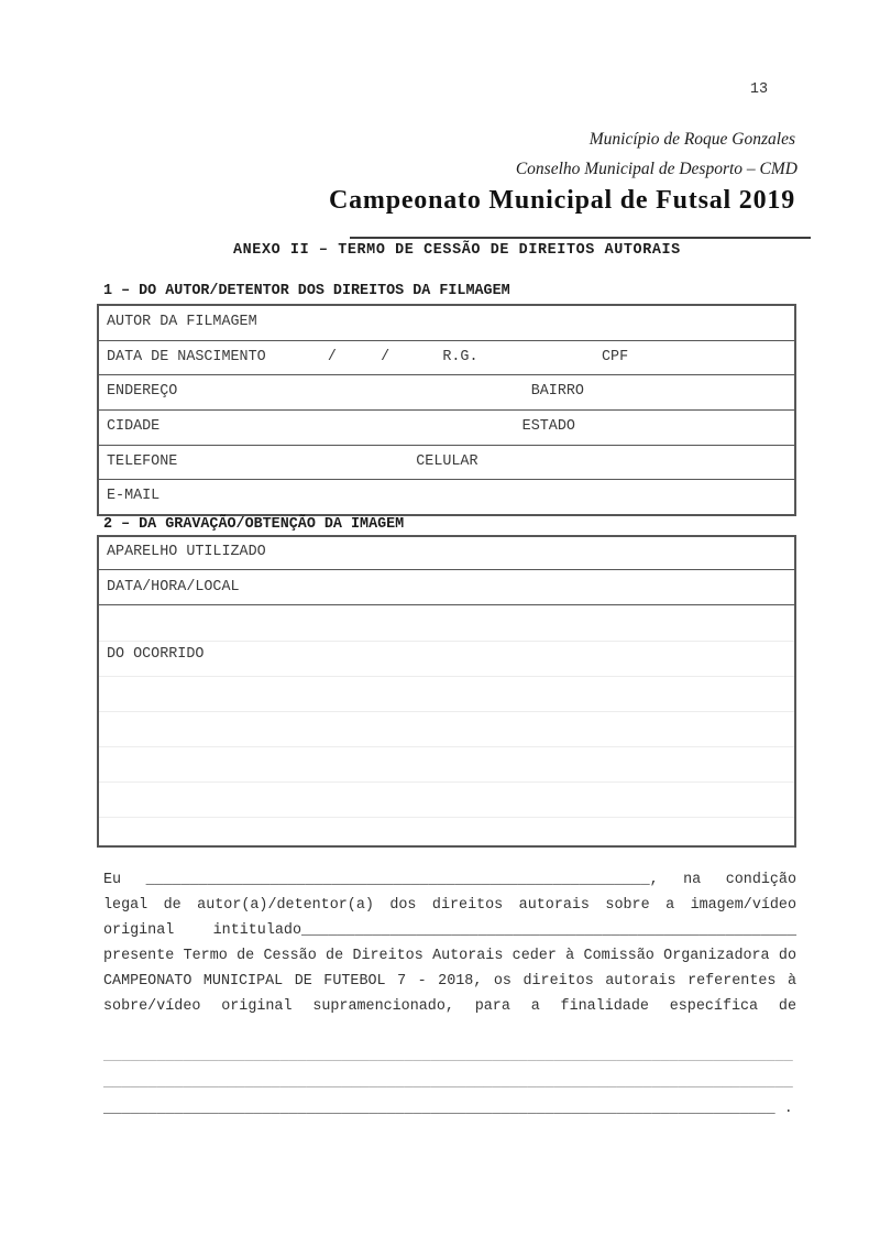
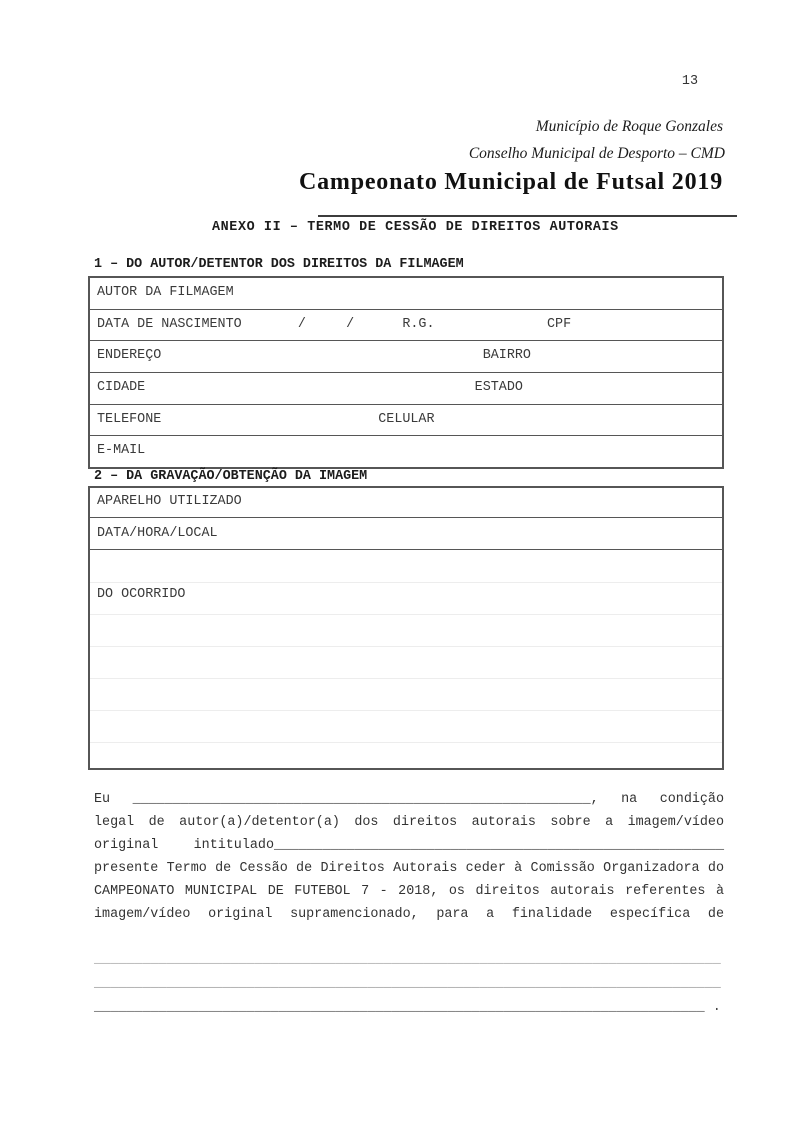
  13
  Município de Roque Gonzales
  Conselho Municipal de Desporto – CMD
  Campeonato Municipal de Futsal 2019
  ANEXO II – TERMO DE CESSÃO DE DIREITOS AUTORAIS
  1 – DO AUTOR/DETENTOR DOS DIREITOS DA FILMAGEM
  AUTOR DA FILMAGEM
  DATA DE NASCIMENTO / / R.G. CPF
  ENDEREÇO BAIRRO
  CIDADE ESTADO
  TELEFONE CELULAR
  E-MAIL
  2 – DA GRAVAÇÃO/OBTENÇÃO DA IMAGEM
  APARELHO UTILIZADO
  DATA/HORA/LOCAL
  DO OCORRIDO
  Eu _________________________________________________________, na condição
  legal de autor(a)/detentor(a) dos direitos autorais sobre a imagem/vídeo
  original intitulado________________________________________________________
  presente Termo de Cessão de Direitos Autorais ceder à Comissão Organizadora do
  CAMPEONATO MUNICIPAL DE FUTEBOL 7 - 2018, os direitos autorais referentes à
- sobre/vídeo original supramencionado, para a finalidade específica de
+ imagem/vídeo original supramencionado, para a finalidade específica de
  ______________________________________________________________________________
  ______________________________________________________________________________
  ____________________________________________________________________________ .
